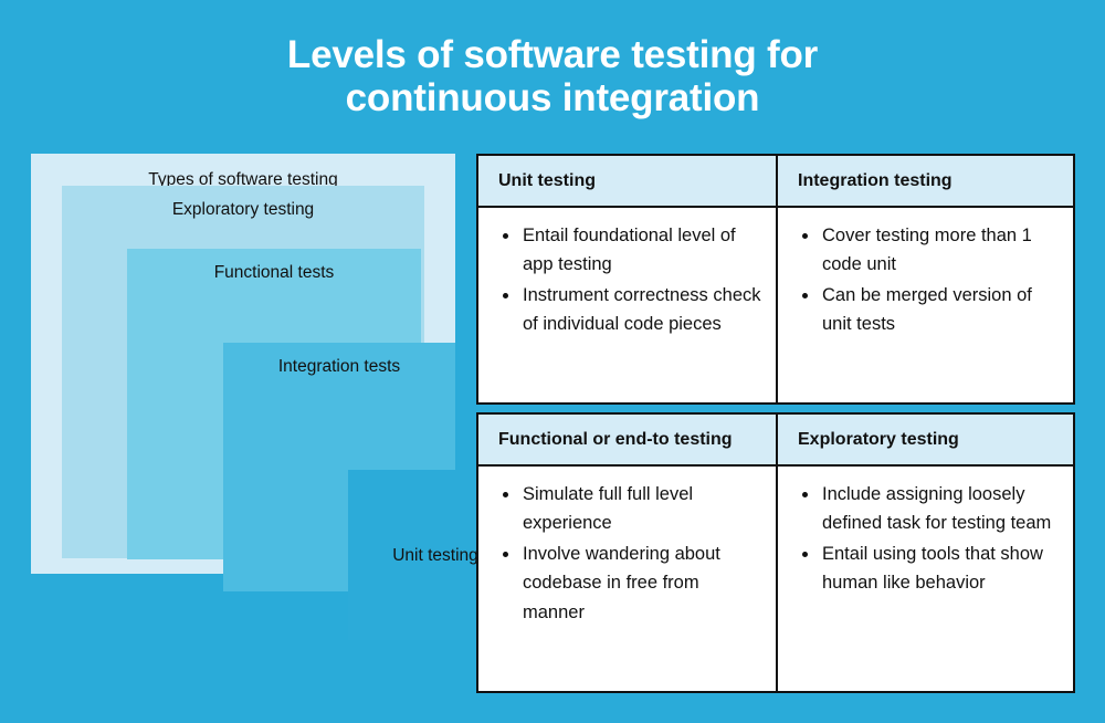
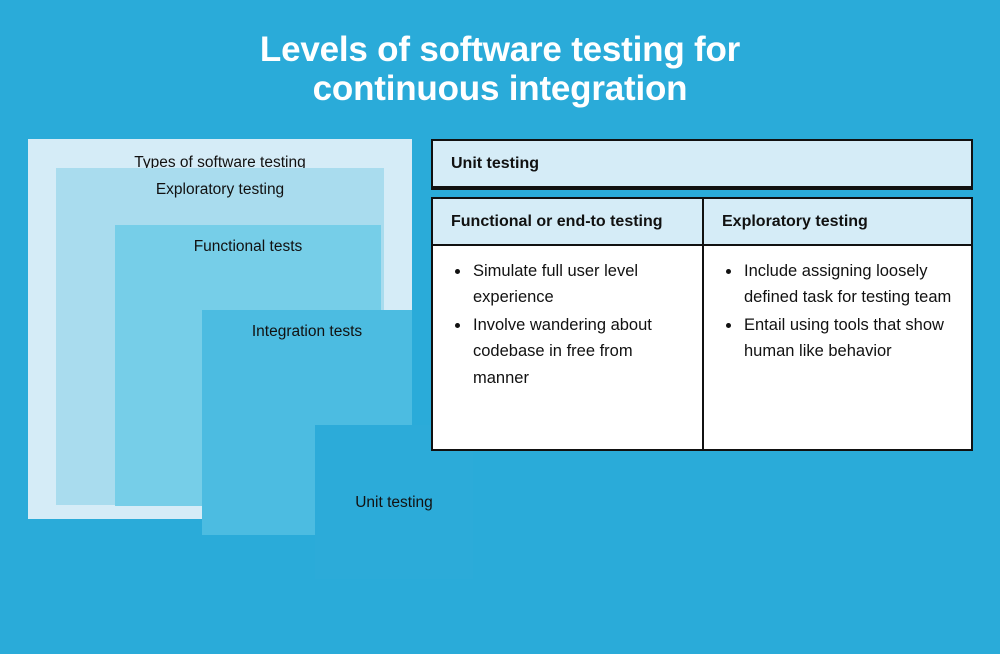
  Levels of software testing for
  continuous integration
  Types of software testing
  Exploratory testing
  Functional tests
  Integration tests
  Unit testing
  Unit testing
- Entail foundational level of app testing
- Instrument correctness check of individual code pieces
- Integration testing
- Cover testing more than 1 code unit
- Can be merged version of unit tests
  Functional or end-to testing
- Simulate full full level experience
+ Simulate full user level experience
  Involve wandering about codebase in free from manner
  Exploratory testing
  Include assigning loosely defined task for testing team
  Entail using tools that show human like behavior
